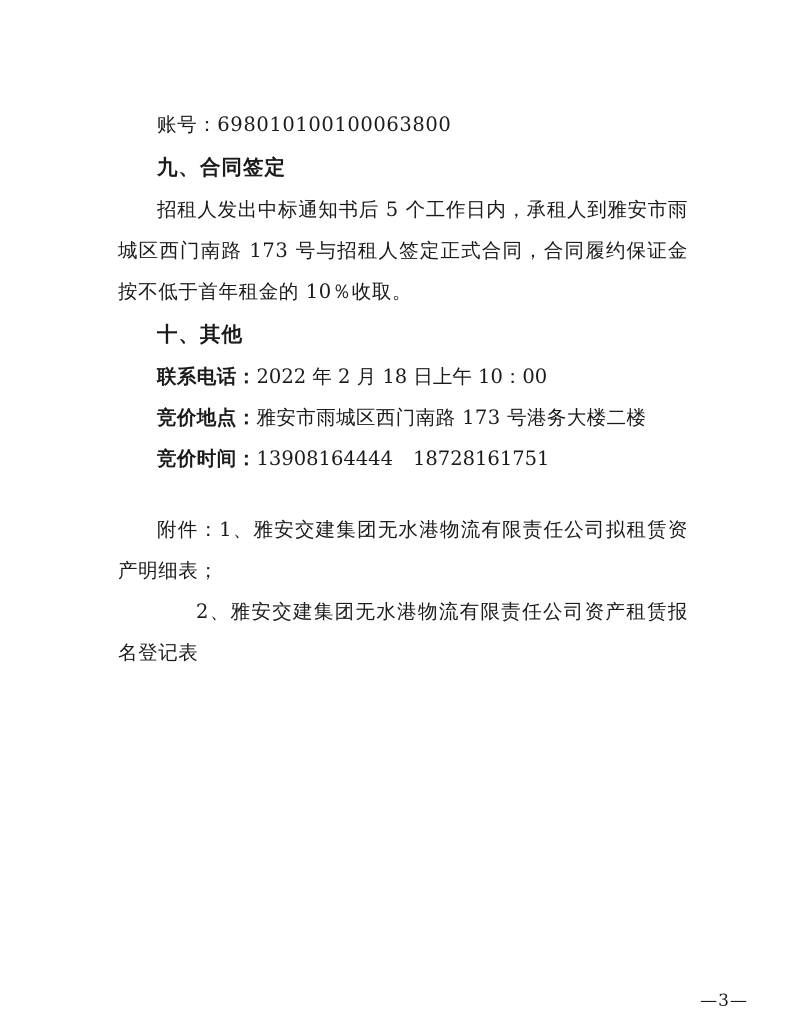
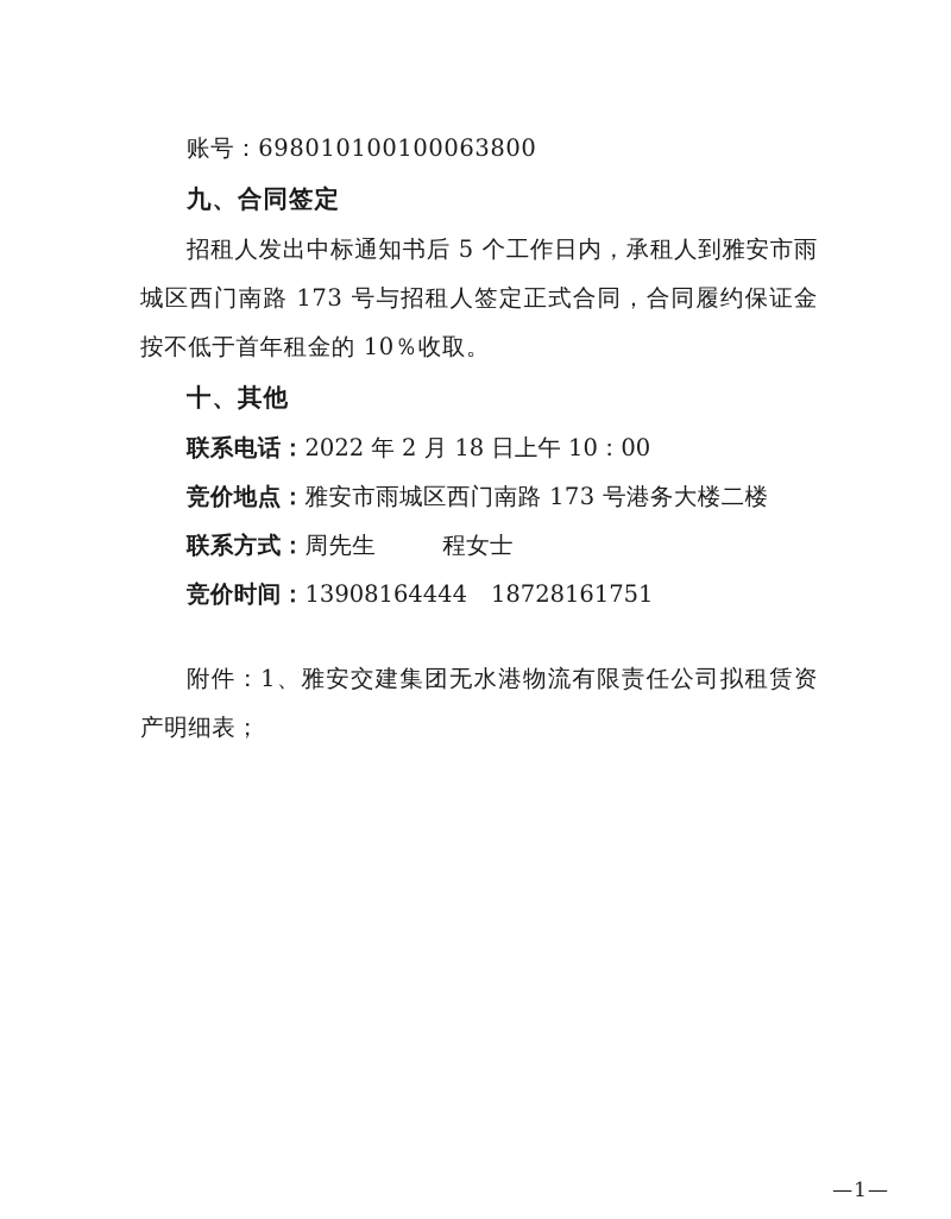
  账号：698010100100063800
  九、合同签定
  招租人发出中标通知书后 5 个工作日内，承租人到雅安市雨城区西门南路 173 号与招租人签定正式合同，合同履约保证金按不低于首年租金的 10％收取。
  十、其他
  联系电话：2022 年 2 月 18 日上午 10：00
  竞价地点：雅安市雨城区西门南路 173 号港务大楼二楼
+ 联系方式：周先生 程女士
  竞价时间：13908164444 18728161751
  附件：1、雅安交建集团无水港物流有限责任公司拟租赁资产明细表；
- 2、雅安交建集团无水港物流有限责任公司资产租赁报名登记表
- —3—
+ —1—
